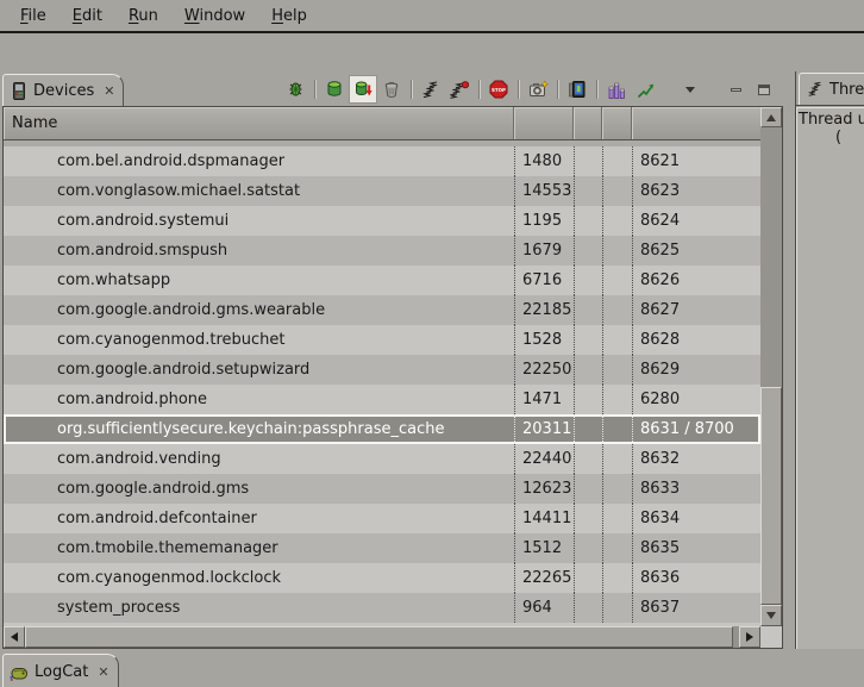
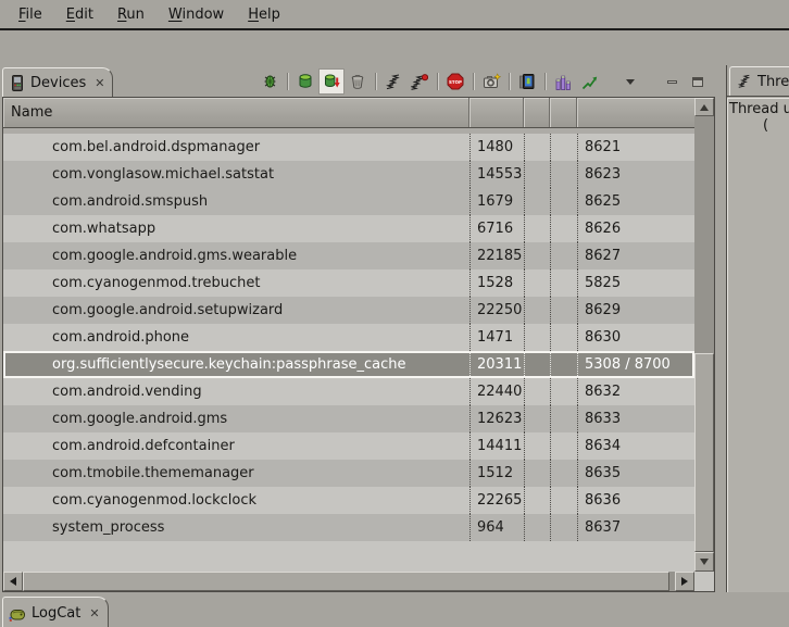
  File
  Edit
  Run
  Window
  Help
  Devices
  ✕
  Name
  com.bel.android.dspmanager
  1480
  8621
  com.vonglasow.michael.satstat
  14553
  8623
- com.android.systemui
- 1195
- 8624
  com.android.smspush
  1679
  8625
  com.whatsapp
  6716
  8626
  com.google.android.gms.wearable
  22185
  8627
  com.cyanogenmod.trebuchet
  1528
- 8628
+ 5825
  com.google.android.setupwizard
  22250
  8629
  com.android.phone
  1471
- 6280
+ 8630
  org.sufficientlysecure.keychain:passphrase_cache
  20311
- 8631 / 8700
+ 5308 / 8700
  com.android.vending
  22440
  8632
  com.google.android.gms
  12623
  8633
  com.android.defcontainer
  14411
  8634
  com.tmobile.thememanager
  1512
  8635
  com.cyanogenmod.lockclock
  22265
  8636
  system_process
  964
  8637
  Thread u
  (
  LogCat
  ✕
